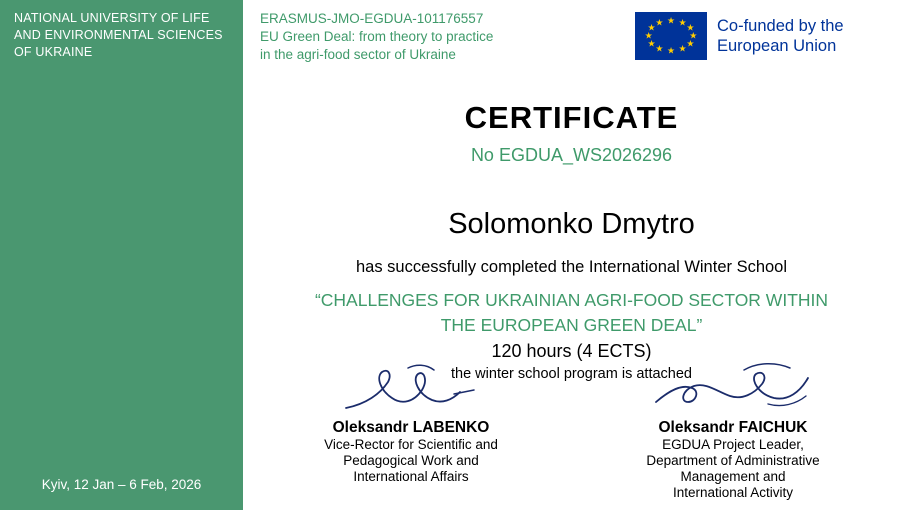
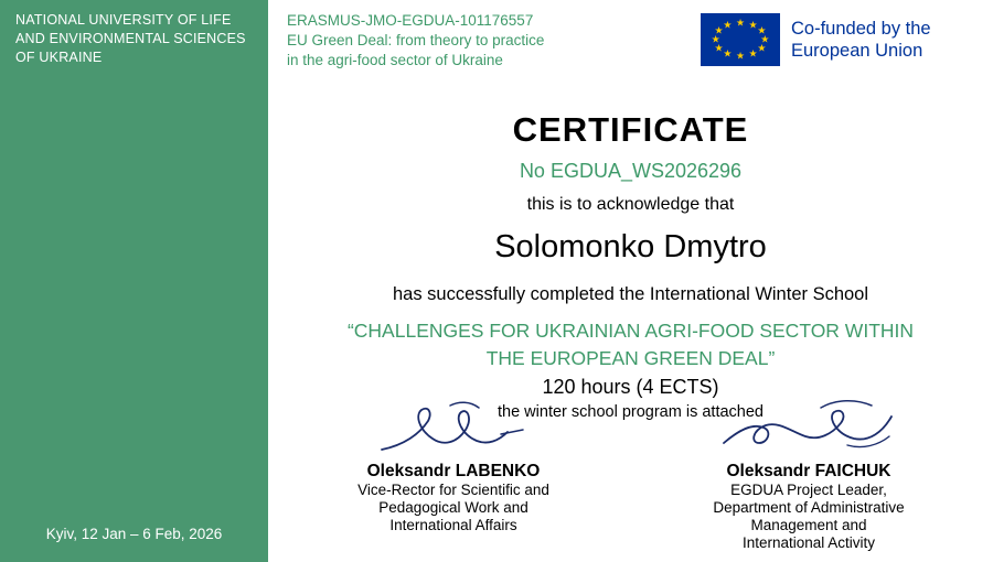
  NATIONAL UNIVERSITY OF LIFE
  AND ENVIRONMENTAL SCIENCES
  OF UKRAINE
  Kyiv, 12 Jan – 6 Feb, 2026
  ERASMUS-JMO-EGDUA-101176557
  EU Green Deal: from theory to practice
  in the agri-food sector of Ukraine
  ★
  ★
  ★
  ★
  ★
  ★
  ★
  ★
  ★
  ★
  ★
  ★
  Co-funded by the
  European Union
  CERTIFICATE
  No EGDUA_WS2026296
+ this is to acknowledge that
  Solomonko Dmytro
  has successfully completed the International Winter School
  “CHALLENGES FOR UKRAINIAN AGRI-FOOD SECTOR WITHIN
  THE EUROPEAN GREEN DEAL”
  120 hours (4 ECTS)
  the winter school program is attached
  Oleksandr LABENKO
  Vice-Rector for Scientific and
  Pedagogical Work and
  International Affairs
  Oleksandr FAICHUK
  EGDUA Project Leader,
  Department of Administrative
  Management and
  International Activity
